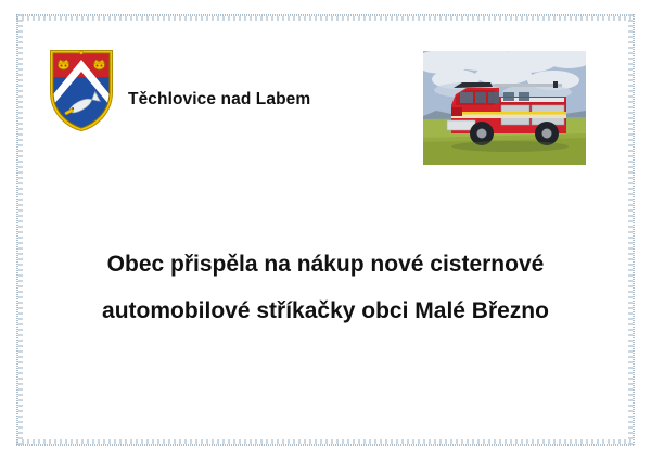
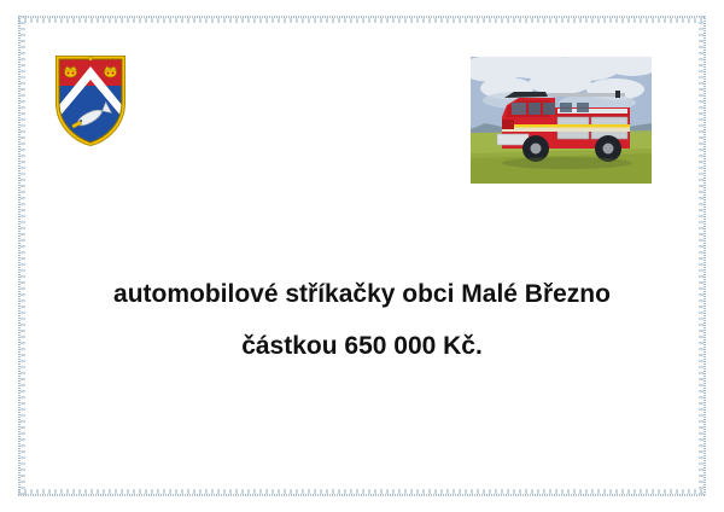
- Těchlovice nad Labem
- Obec přispěla na nákup nové cisternové
  automobilové stříkačky obci Malé Březno
+ částkou 650 000 Kč.
